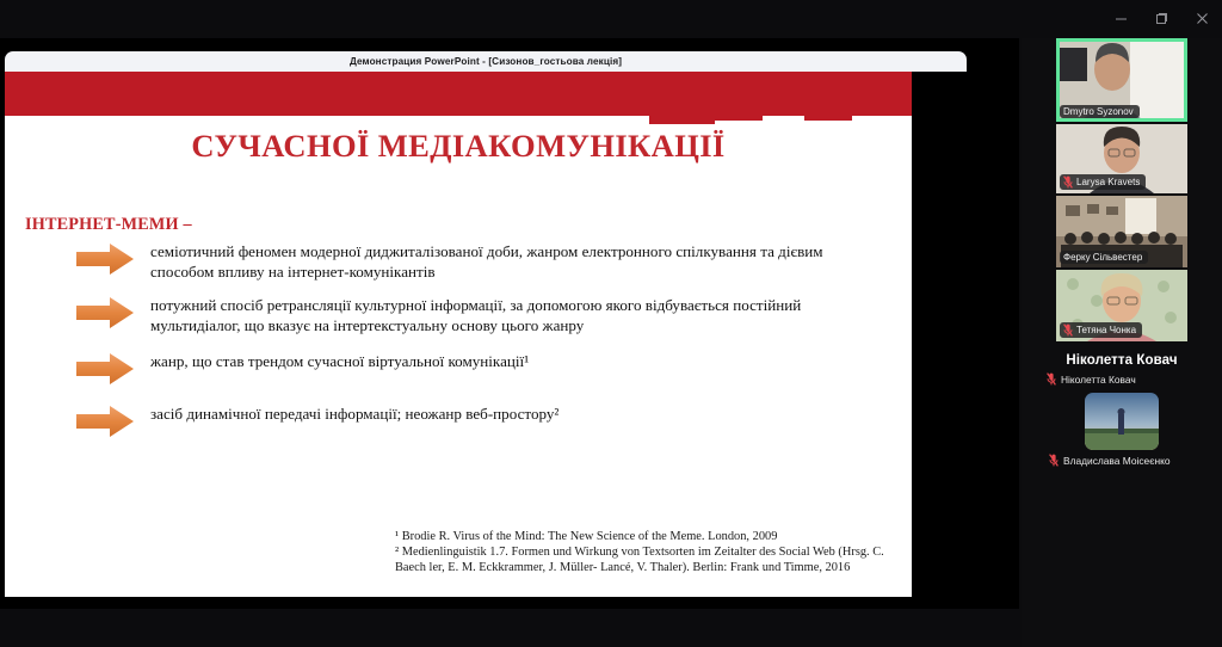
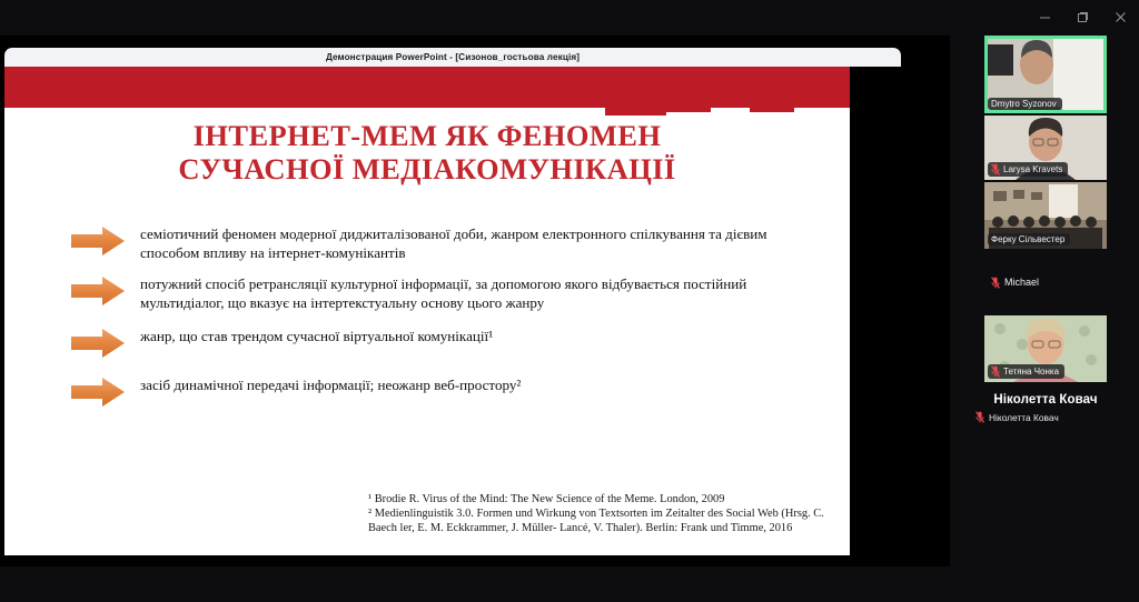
  Демонстрация PowerPoint - [Сизонов_гостьова лекція]
+ ІНТЕРНЕТ-МЕМ ЯК ФЕНОМЕН
  СУЧАСНОЇ МЕДІАКОМУНІКАЦІЇ
- ІНТЕРНЕТ-МЕМИ –
  семіотичний феномен модерної диджиталізованої доби, жанром електронного спілкування та дієвим способом впливу на інтернет-комунікантів
  потужний спосіб ретрансляції культурної інформації, за допомогою якого відбувається постійний мультидіалог, що вказує на інтертекстуальну основу цього жанру
  жанр, що став трендом сучасної віртуальної комунікації¹
  засіб динамічної передачі інформації; неожанр веб-простору²
  ¹ Brodie R. Virus of the Mind: The New Science of the Meme. London, 2009
- ² Medienlinguistik 1.7. Formen und Wirkung von Textsorten im Zeitalter des Social Web (Hrsg. C. Baech ler, E. M. Eckkrammer, J. Müller- Lancé, V. Thaler). Berlin: Frank und Timme, 2016
+ ² Medienlinguistik 3.0. Formen und Wirkung von Textsorten im Zeitalter des Social Web (Hrsg. C. Baech ler, E. M. Eckkrammer, J. Müller- Lancé, V. Thaler). Berlin: Frank und Timme, 2016
  Dmytro Syzonov
  Larysa Kravets
  Ферку Сільвестер
+ Michael
  Тетяна Чонка
  Ніколетта Ковач
  Ніколетта Ковач
- Владислава Моісеєнко
